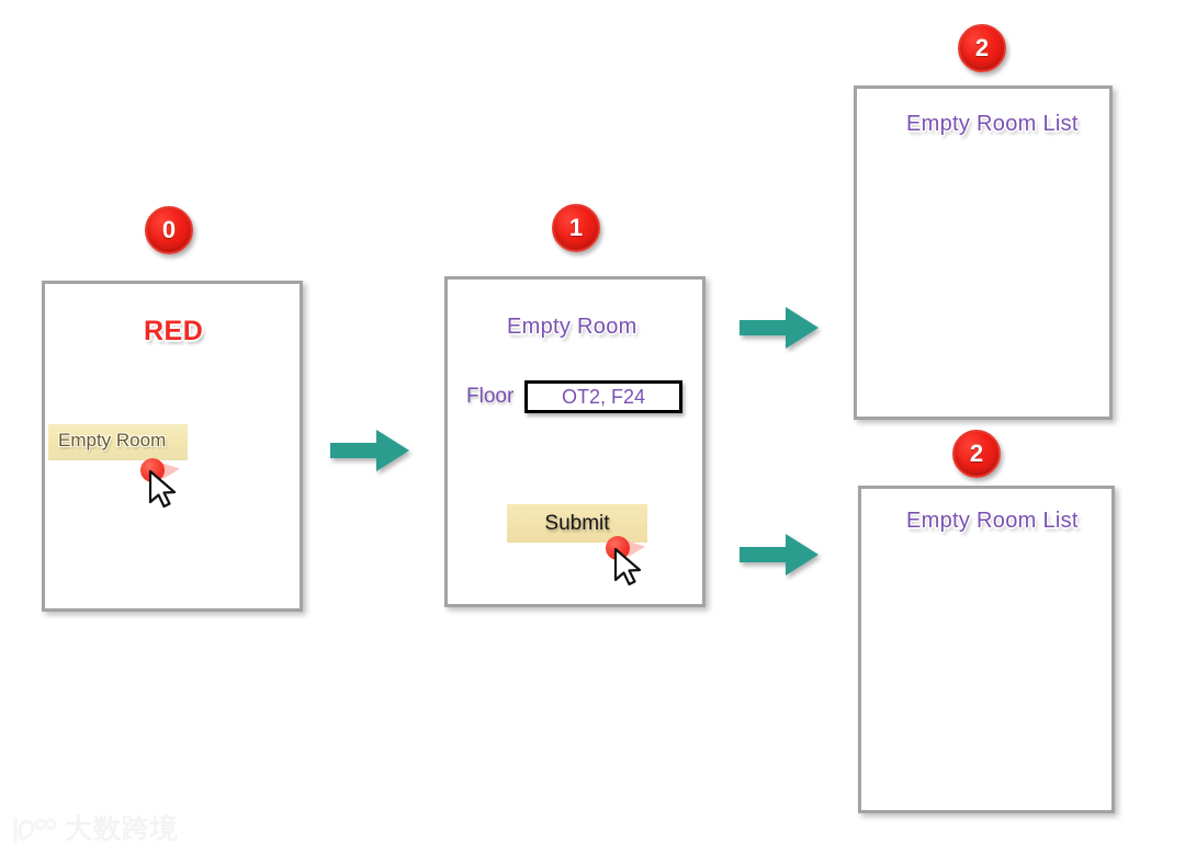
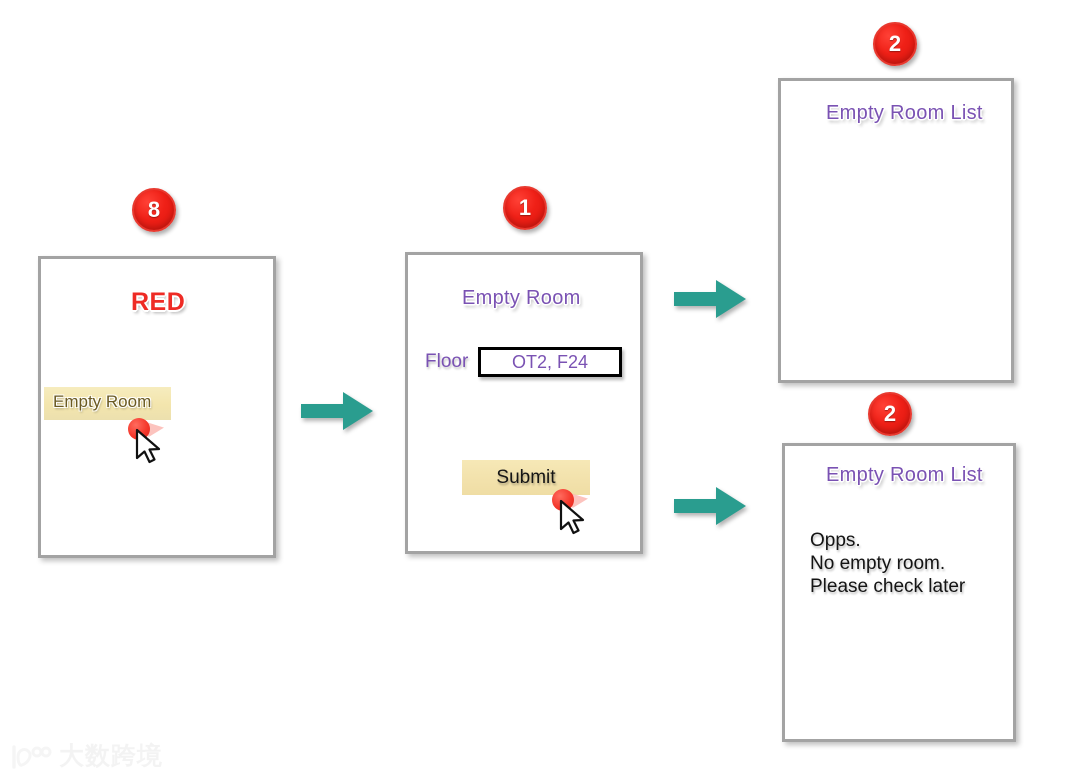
- 0
+ 8
  RED
  Empty Room
  1
  Empty Room
  Floor
  OT2, F24
  Submit
  2
  Empty Room List
  2
  Empty Room List
+ Opps.
+ No empty room.
+ Please check later
